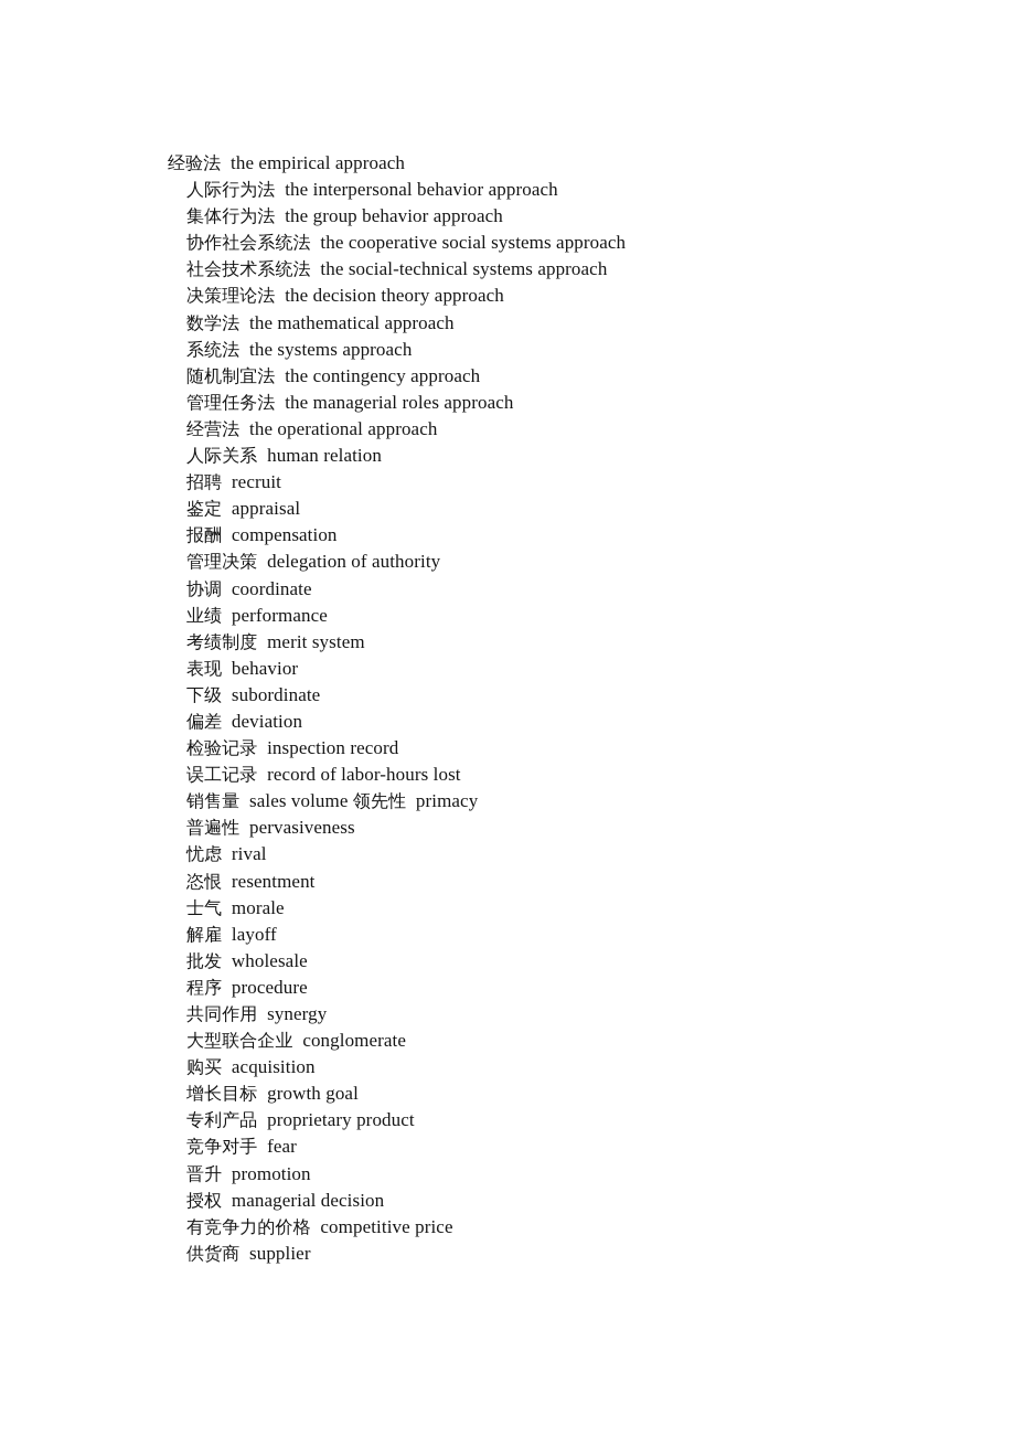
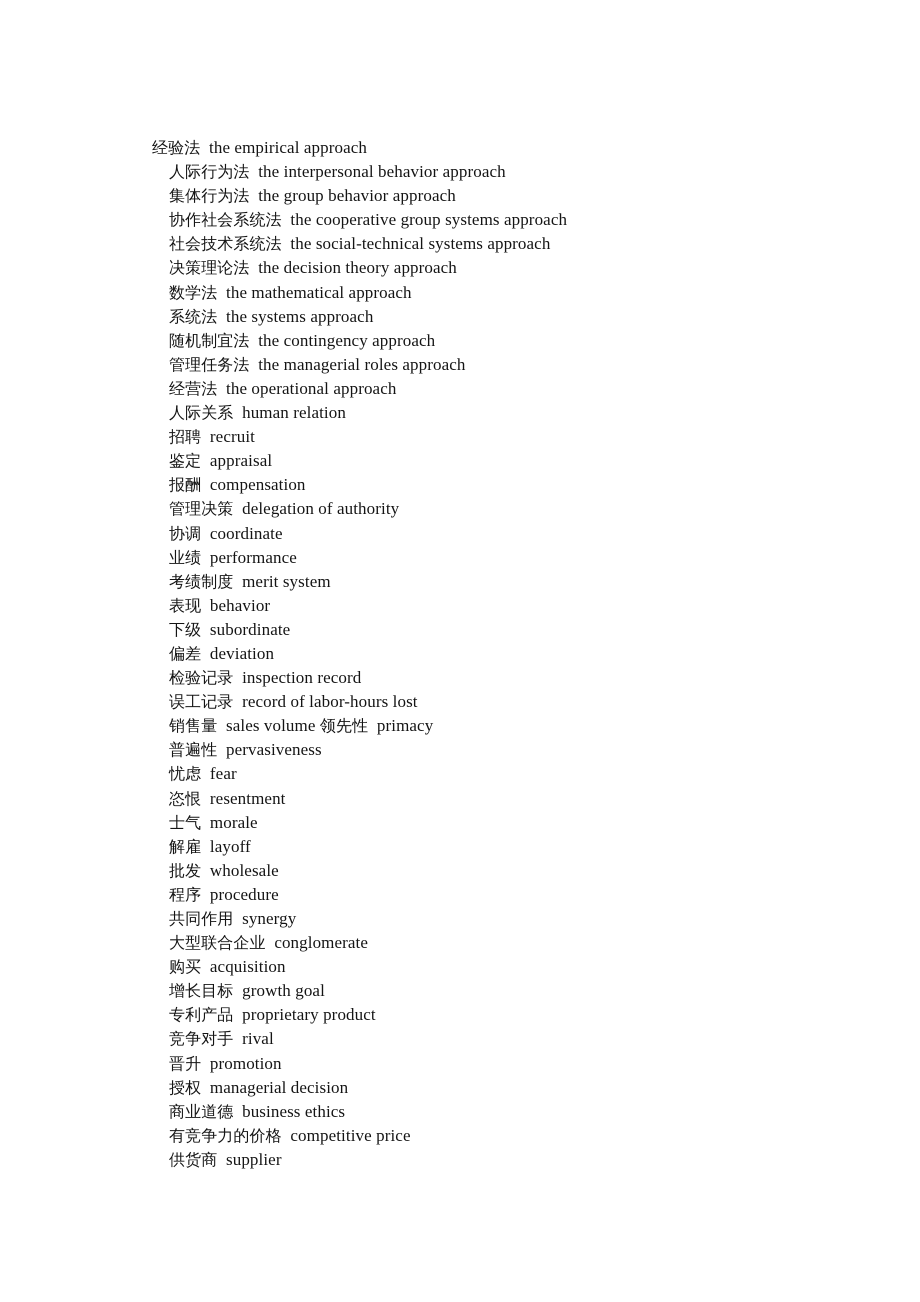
  经验法 the empirical approach
  人际行为法 the interpersonal behavior approach
  集体行为法 the group behavior approach
- 协作社会系统法 the cooperative social systems approach
+ 协作社会系统法 the cooperative group systems approach
  社会技术系统法 the social-technical systems approach
  决策理论法 the decision theory approach
  数学法 the mathematical approach
  系统法 the systems approach
  随机制宜法 the contingency approach
  管理任务法 the managerial roles approach
  经营法 the operational approach
  人际关系 human relation
  招聘 recruit
  鉴定 appraisal
  报酬 compensation
  管理决策 delegation of authority
  协调 coordinate
  业绩 performance
  考绩制度 merit system
  表现 behavior
  下级 subordinate
  偏差 deviation
  检验记录 inspection record
  误工记录 record of labor-hours lost
  销售量 sales volume 领先性 primacy
  普遍性 pervasiveness
- 忧虑 rival
+ 忧虑 fear
  恣恨 resentment
  士气 morale
  解雇 layoff
  批发 wholesale
  程序 procedure
  共同作用 synergy
  大型联合企业 conglomerate
  购买 acquisition
  增长目标 growth goal
  专利产品 proprietary product
- 竞争对手 fear
+ 竞争对手 rival
  晋升 promotion
  授权 managerial decision
+ 商业道德 business ethics
  有竞争力的价格 competitive price
  供货商 supplier
